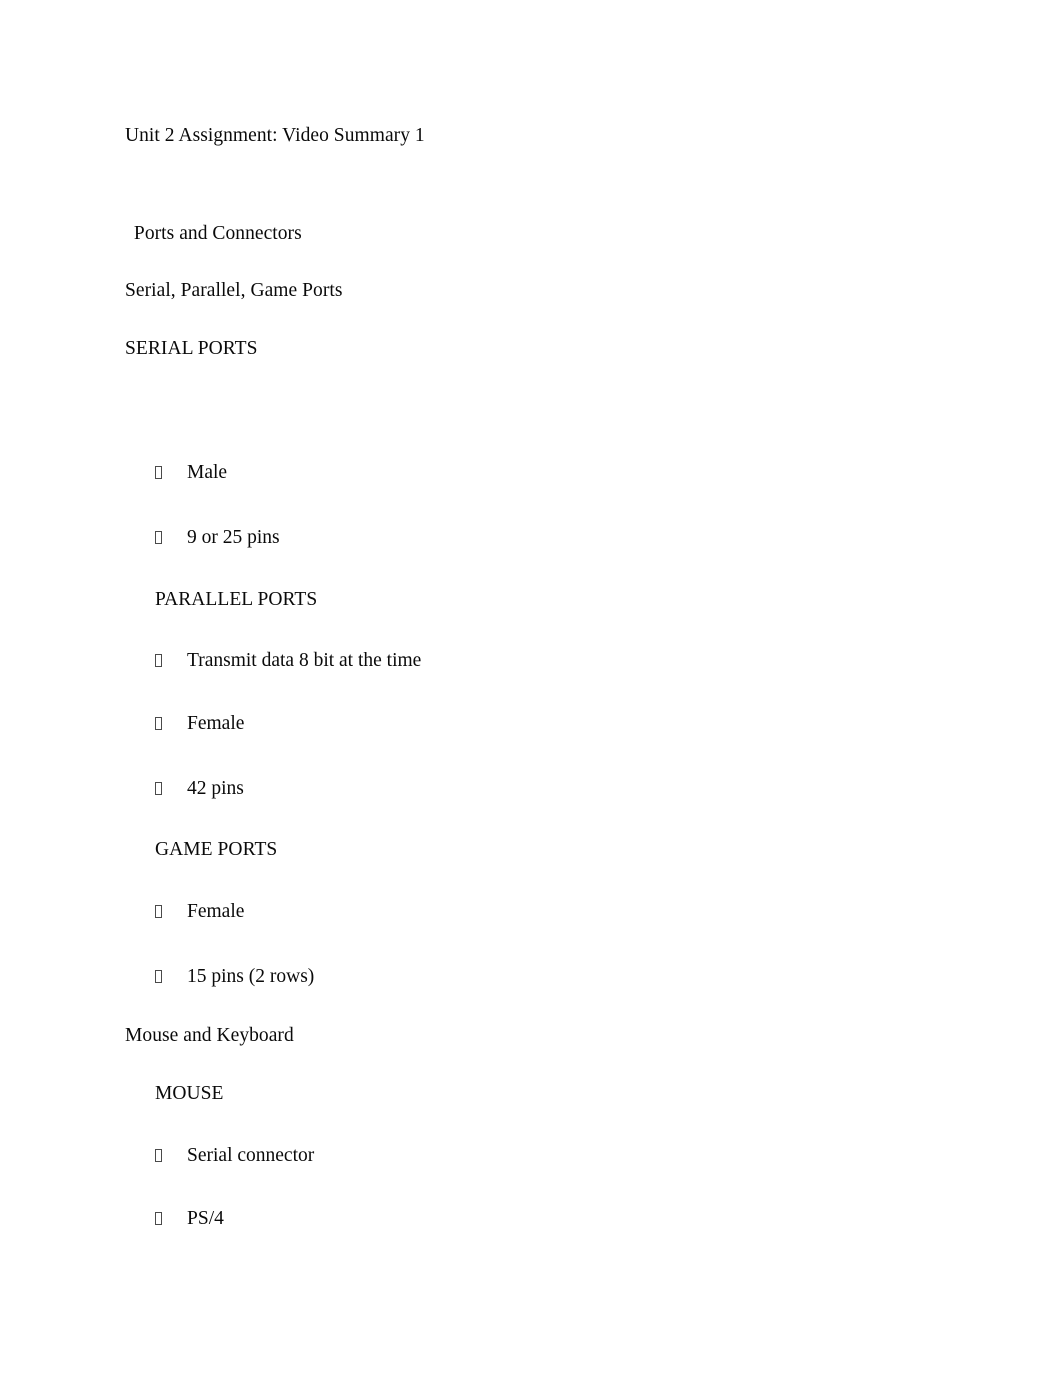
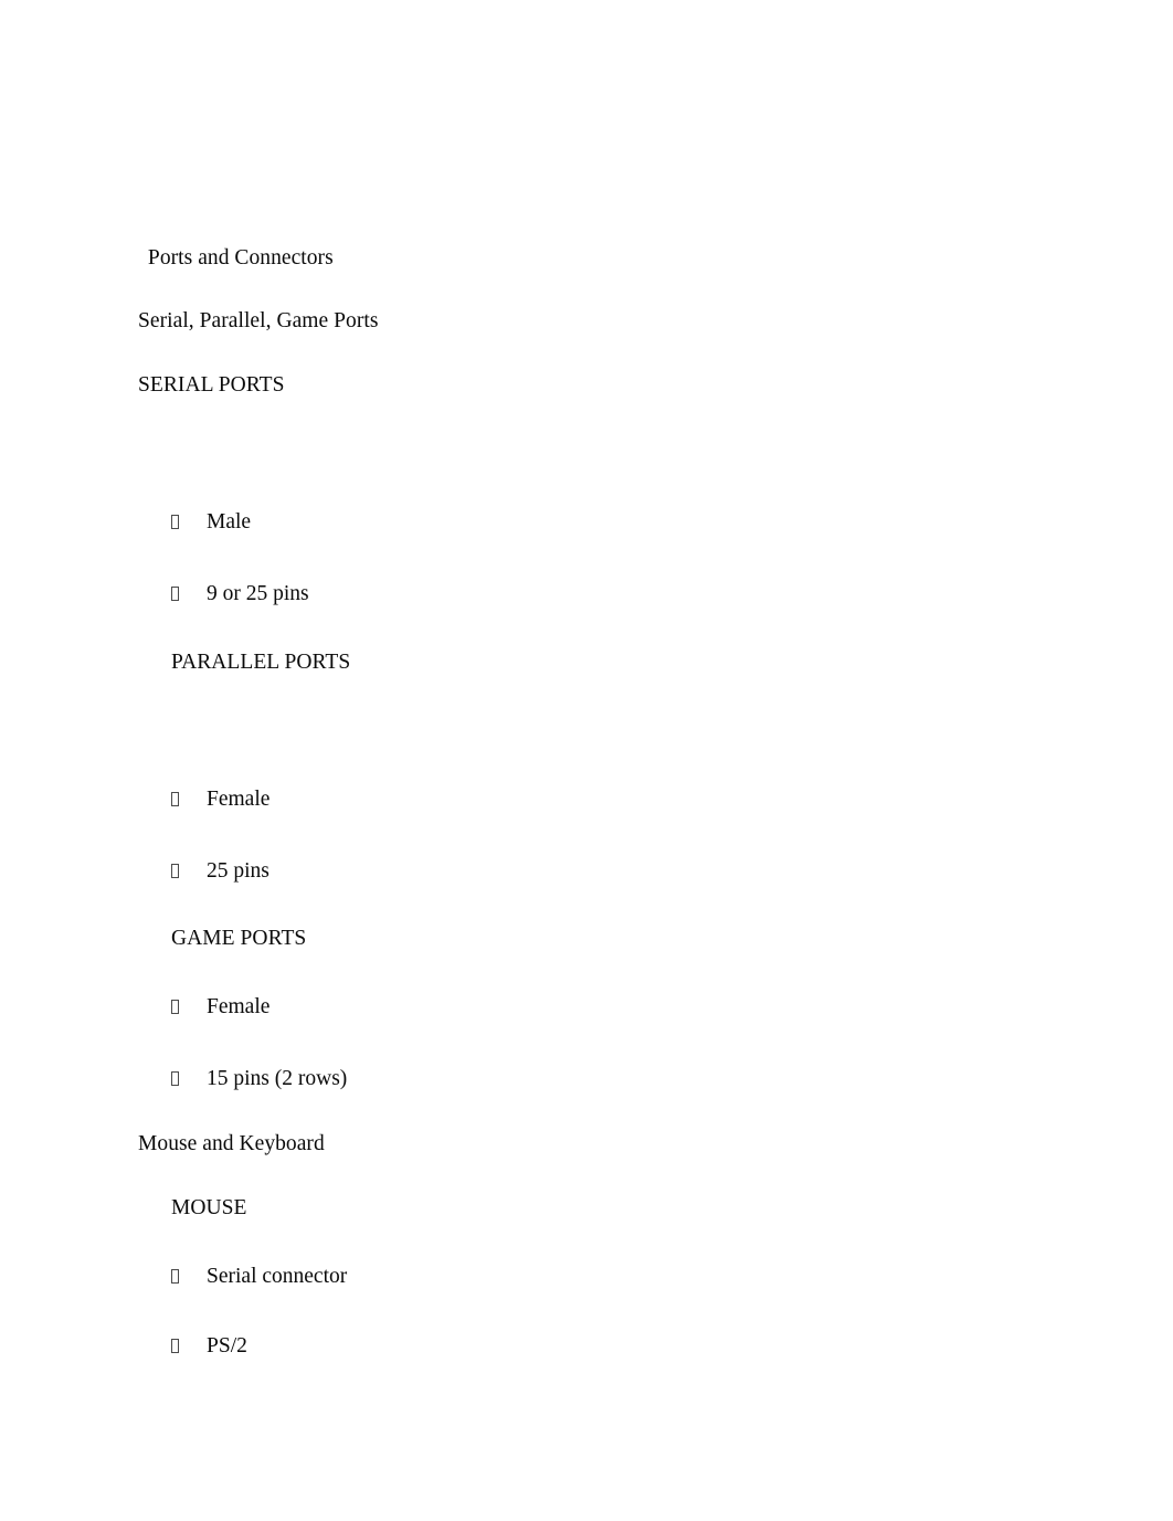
- Unit 2 Assignment: Video Summary 1
  Ports and Connectors
  Serial, Parallel, Game Ports
  SERIAL PORTS
  Male
  9 or 25 pins
  PARALLEL PORTS
- Transmit data 8 bit at the time
  Female
- 42 pins
+ 25 pins
  GAME PORTS
  Female
  15 pins (2 rows)
  Mouse and Keyboard
  MOUSE
  Serial connector
- PS/4
+ PS/2
